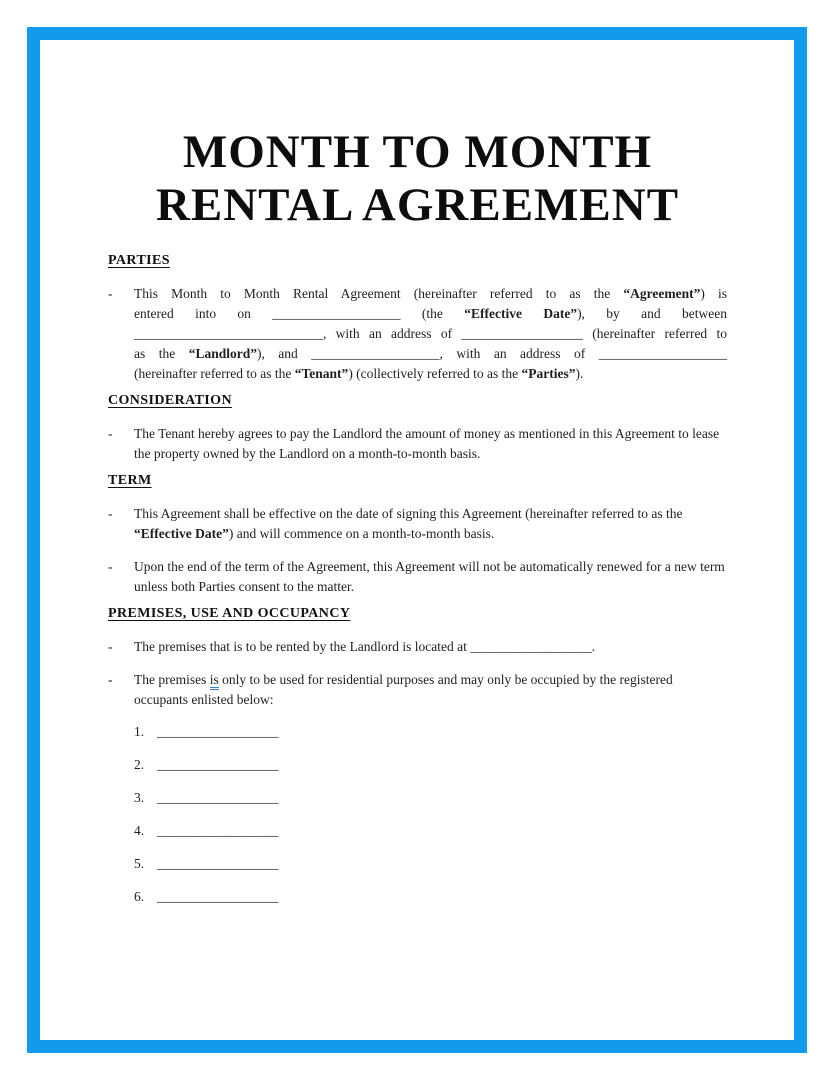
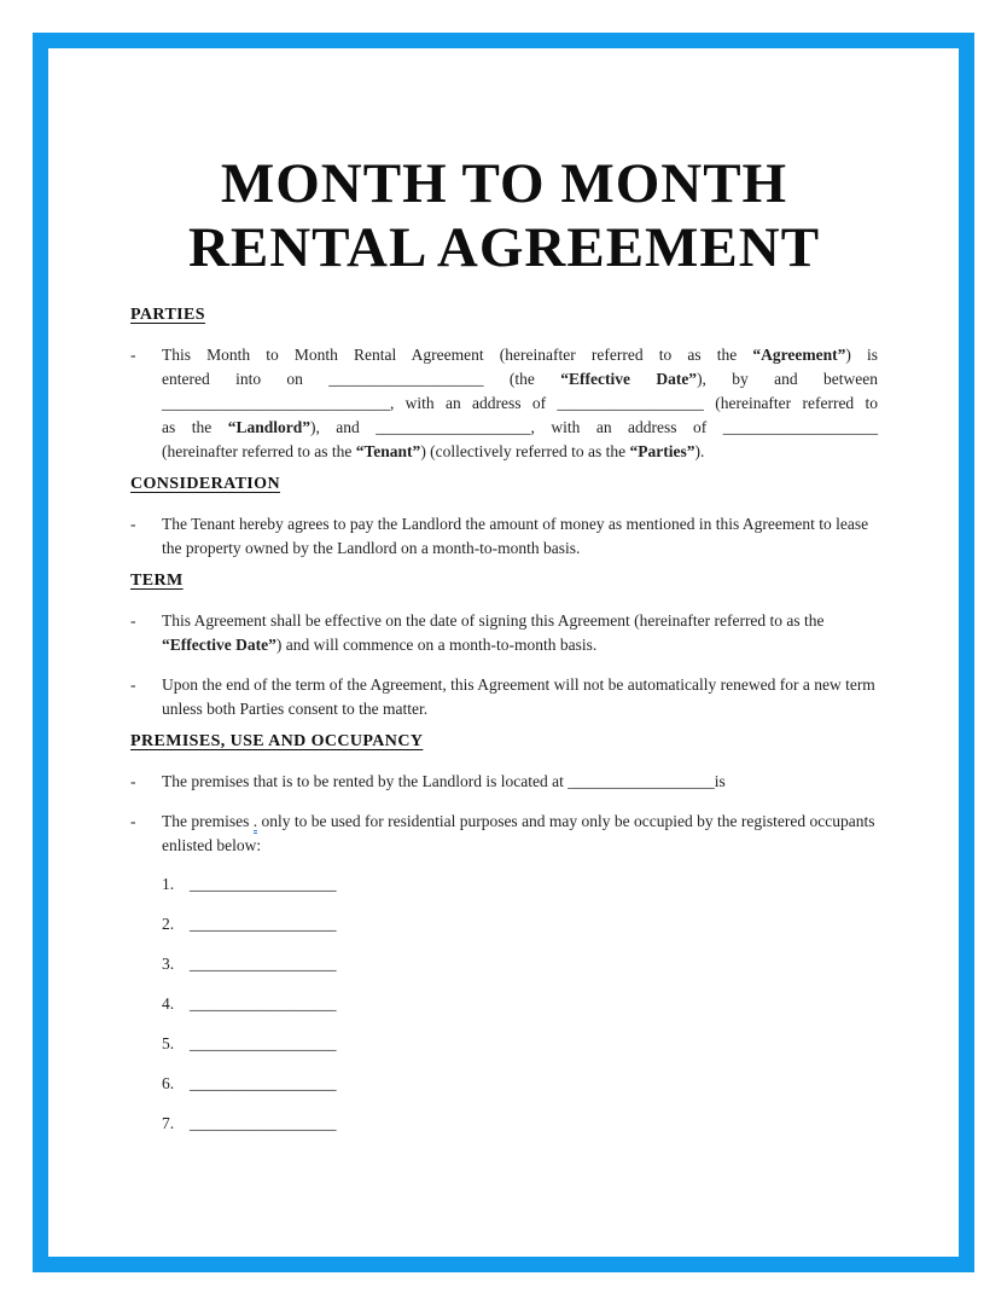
  MONTH TO MONTH
  RENTAL AGREEMENT
  PARTIES
  -
  This Month to Month Rental Agreement (hereinafter referred to as the “Agreement”) is
  entered into on ___________________ (the “Effective Date”), by and between
  ____________________________, with an address of __________________ (hereinafter referred to
  as the “Landlord”), and ___________________, with an address of ___________________
  (hereinafter referred to as the “Tenant”) (collectively referred to as the “Parties”).
  CONSIDERATION
  -
  The Tenant hereby agrees to pay the Landlord the amount of money as mentioned in this Agreement to lease the property owned by the Landlord on a month-to-month basis.
  TERM
  -
  This Agreement shall be effective on the date of signing this Agreement (hereinafter referred to as the “Effective Date”) and will commence on a month-to-month basis.
  -
  Upon the end of the term of the Agreement, this Agreement will not be automatically renewed for a new term unless both Parties consent to the matter.
  PREMISES, USE AND OCCUPANCY
  -
- The premises that is to be rented by the Landlord is located at __________________.
+ The premises that is to be rented by the Landlord is located at __________________is
  -
- The premises is only to be used for residential purposes and may only be occupied by the registered occupants enlisted below:
+ The premises . only to be used for residential purposes and may only be occupied by the registered occupants enlisted below:
  1. __________________
  2. __________________
  3. __________________
  4. __________________
  5. __________________
  6. __________________
+ 7. __________________
